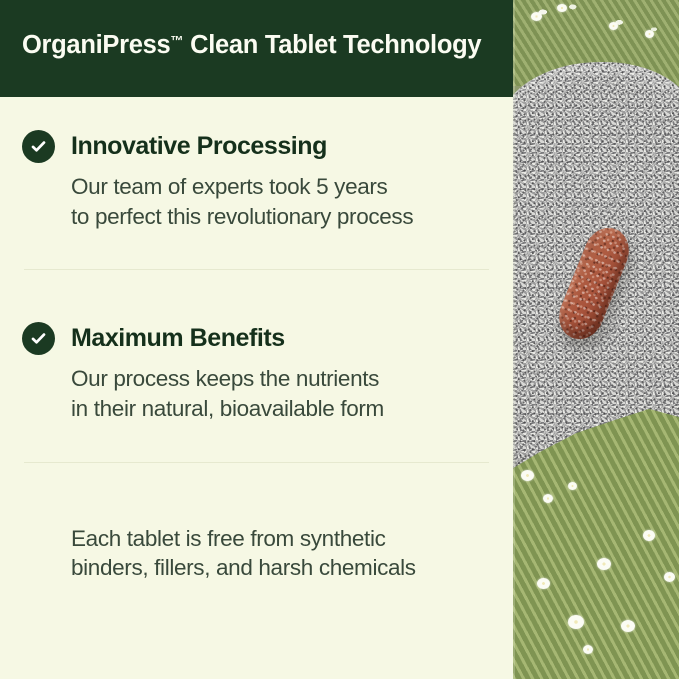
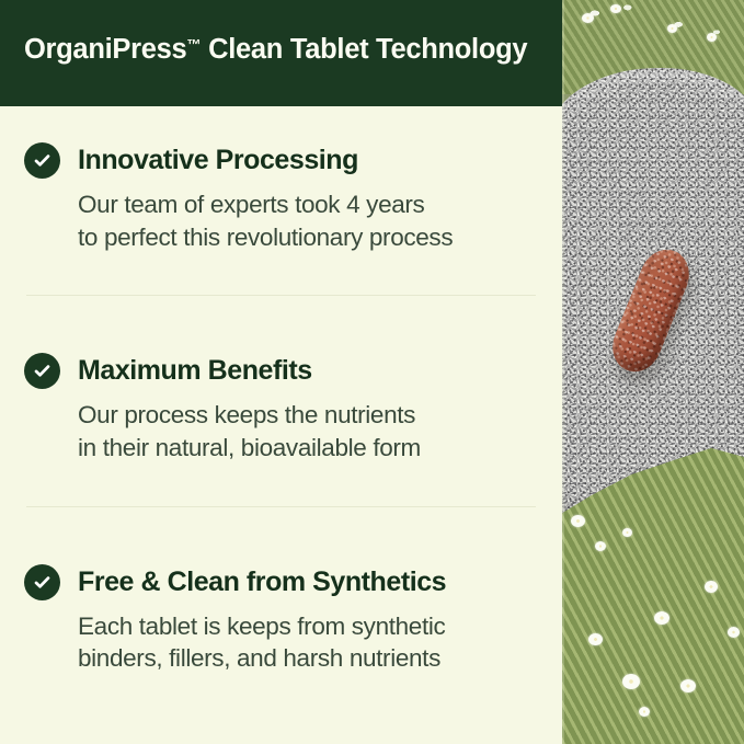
  OrganiPress™ Clean Tablet Technology
  Innovative Processing
- Our team of experts took 5 years
+ Our team of experts took 4 years
  to perfect this revolutionary process
  Maximum Benefits
  Our process keeps the nutrients
  in their natural, bioavailable form
+ Free & Clean from Synthetics
- Each tablet is free from synthetic
+ Each tablet is keeps from synthetic
- binders, fillers, and harsh chemicals
+ binders, fillers, and harsh nutrients
